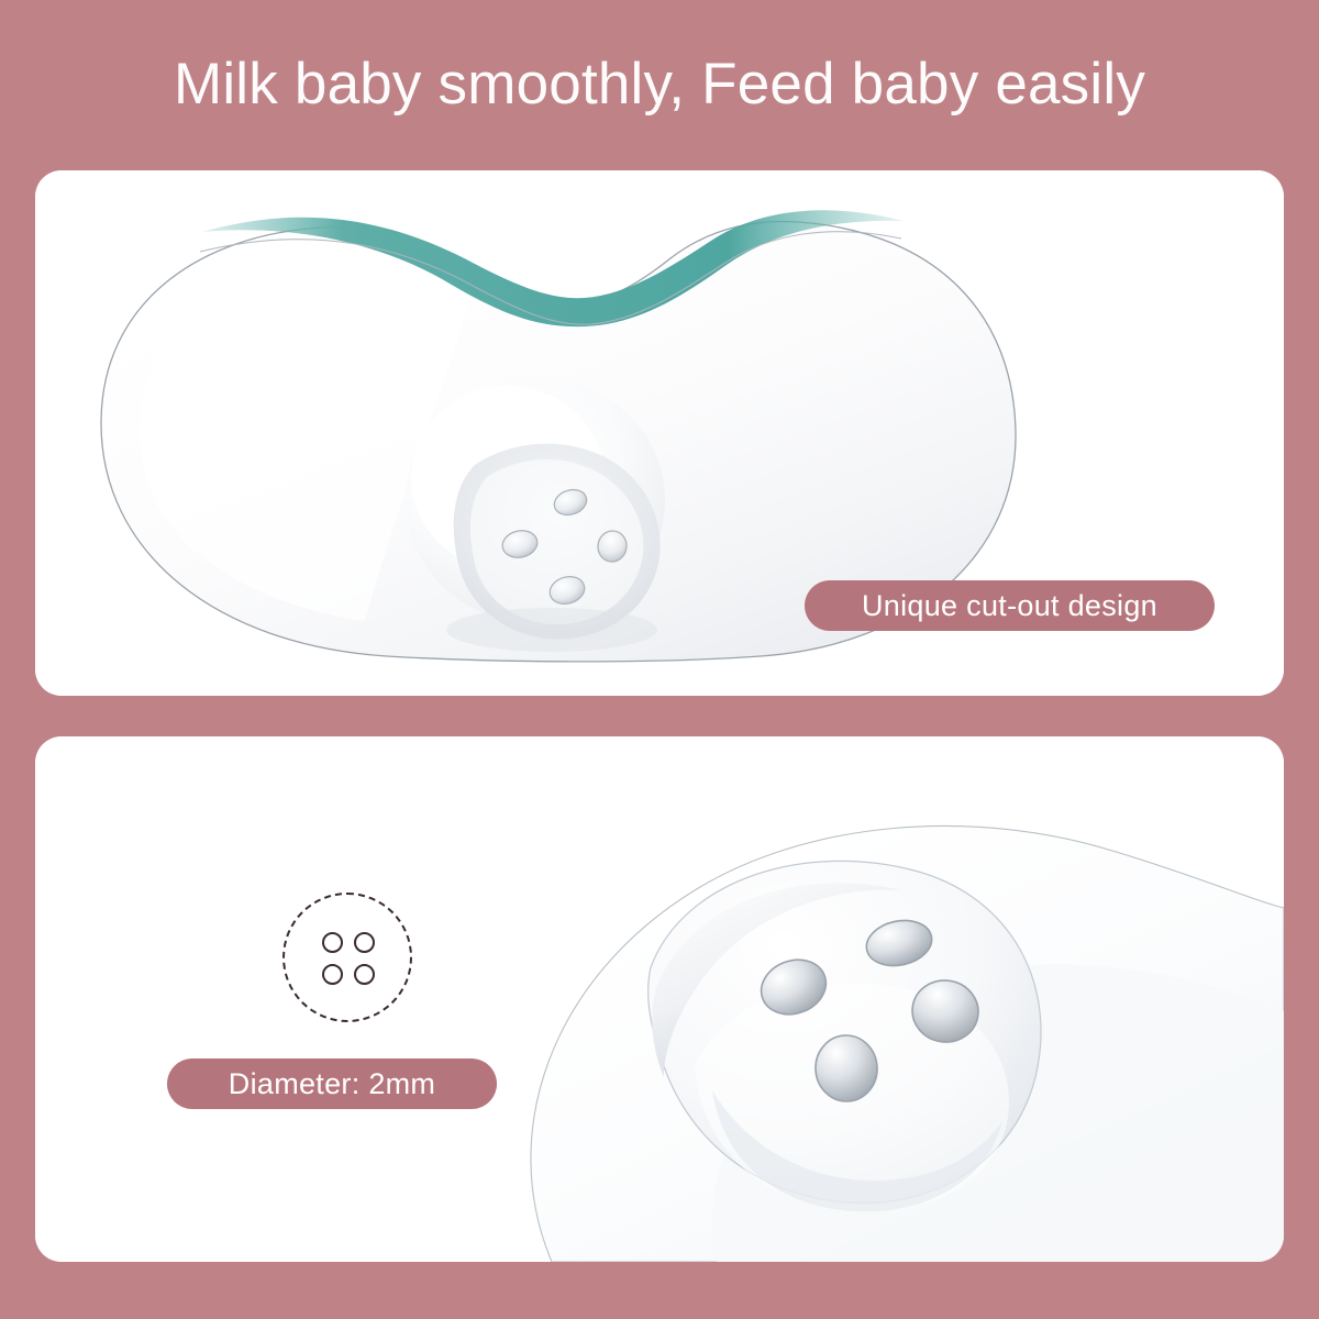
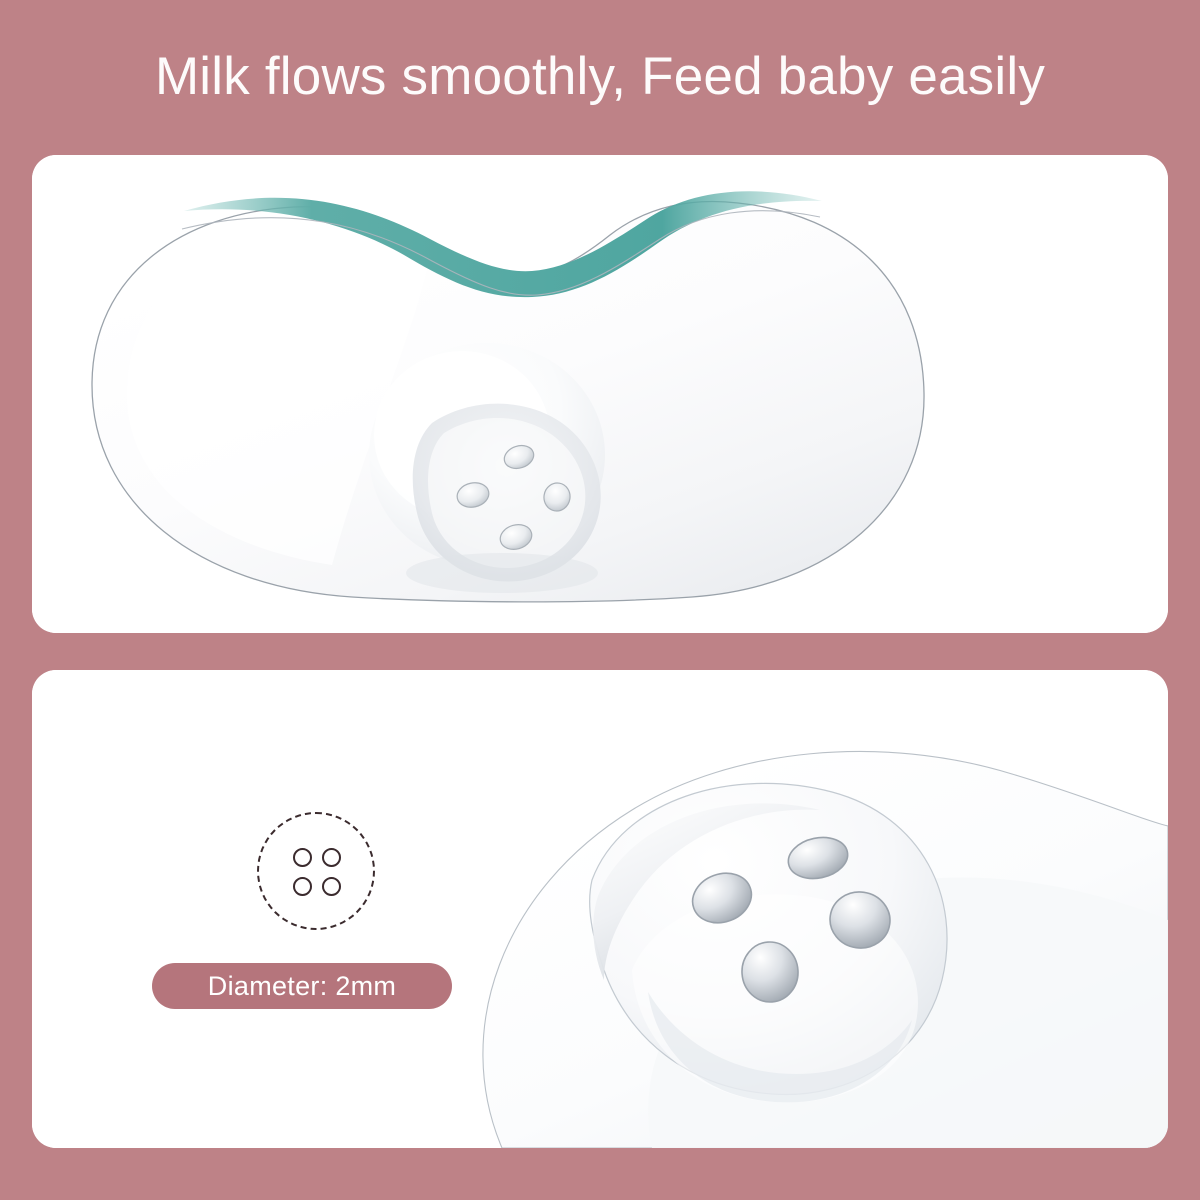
- Milk baby smoothly, Feed baby easily
+ Milk flows smoothly, Feed baby easily
- Unique cut-out design
  Diameter: 2mm
